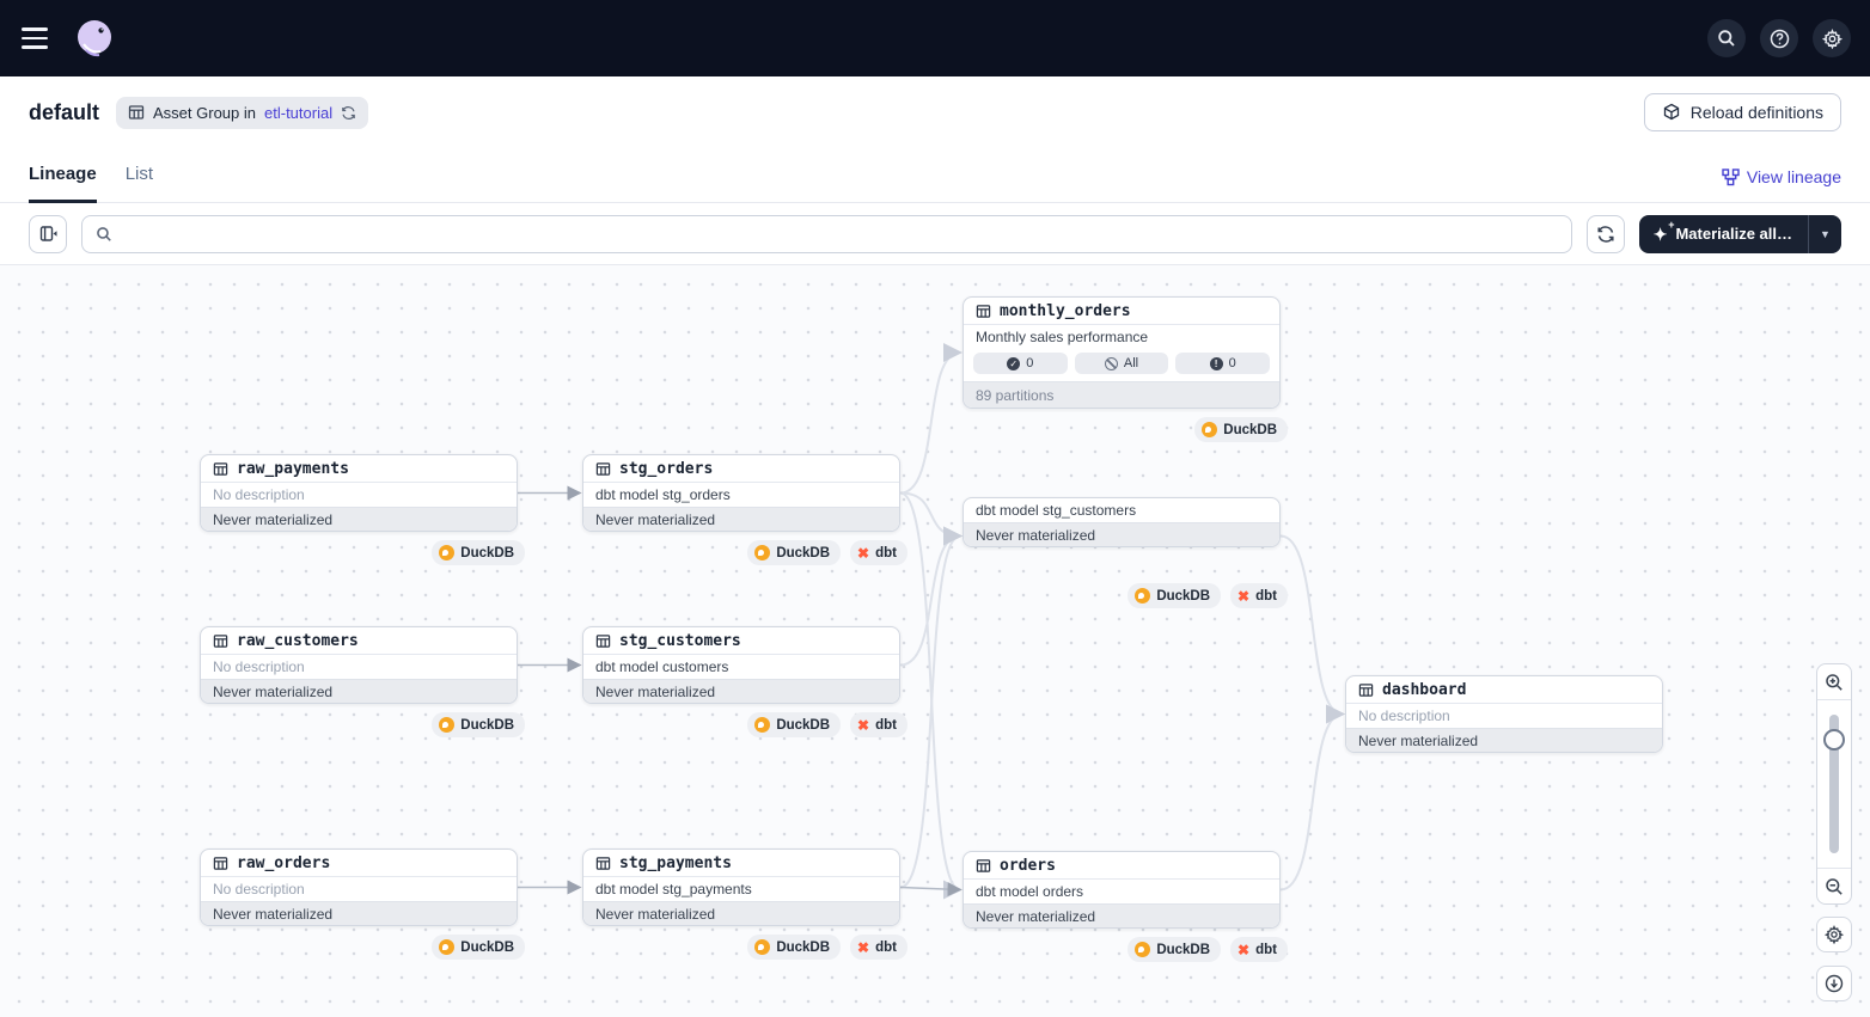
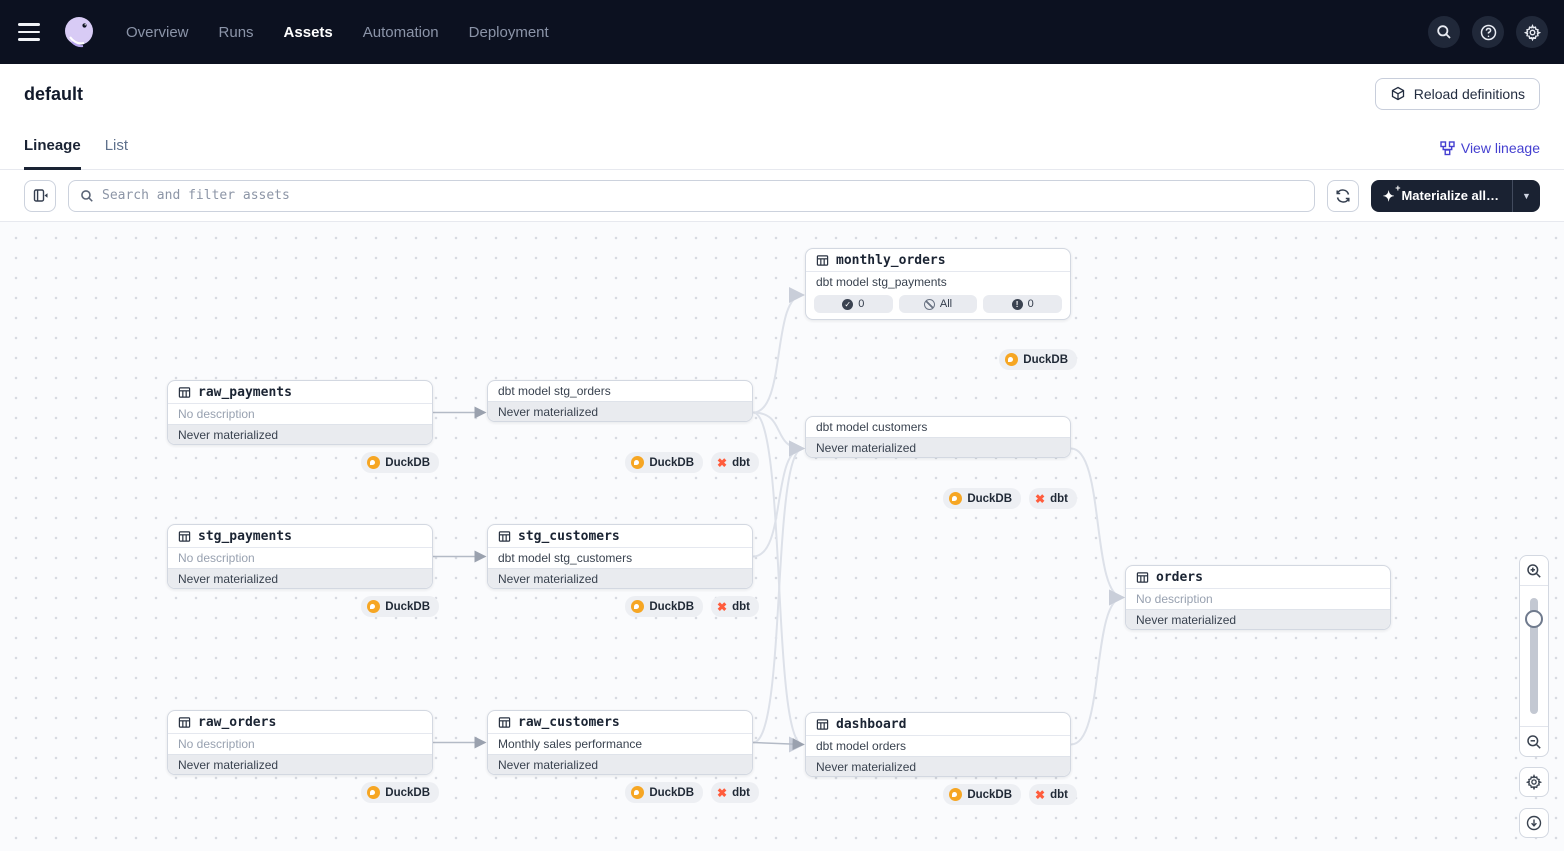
+ Overview
+ Runs
+ Assets
+ Automation
+ Deployment
  default
- Asset Group in
- etl-tutorial
  Reload definitions
  Lineage
  List
  View lineage
+ Search and filter assets
  ✦
  Materialize all…
  ▼
  monthly_orders
- Monthly sales performance
+ dbt model stg_payments
  0
  All
  0
- 89 partitions
  raw_payments
  No description
  Never materialized
- stg_orders
  dbt model stg_orders
  Never materialized
- dbt model stg_customers
+ dbt model customers
  Never materialized
- raw_customers
+ stg_payments
  No description
  Never materialized
  stg_customers
- dbt model customers
+ dbt model stg_customers
  Never materialized
- dashboard
+ orders
  No description
  Never materialized
  raw_orders
  No description
  Never materialized
- stg_payments
+ raw_customers
- dbt model stg_payments
+ Monthly sales performance
  Never materialized
- orders
+ dashboard
  dbt model orders
  Never materialized
  DuckDB
  ✖
  dbt
  DuckDB
  ✖
  dbt
  DuckDB
  DuckDB
  ✖
  dbt
  DuckDB
  DuckDB
  ✖
  dbt
  DuckDB
  ✖
  dbt
  DuckDB
  DuckDB
